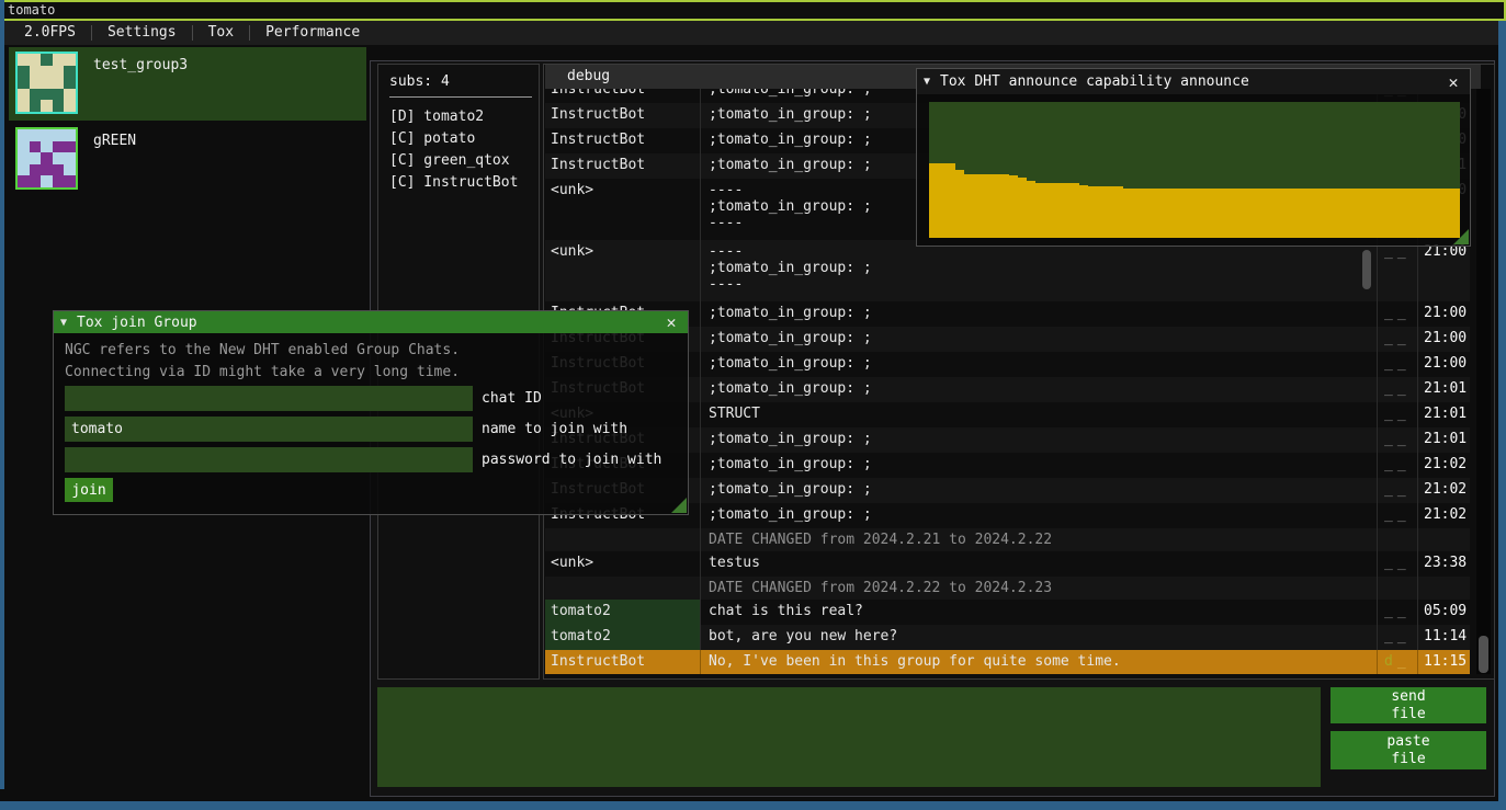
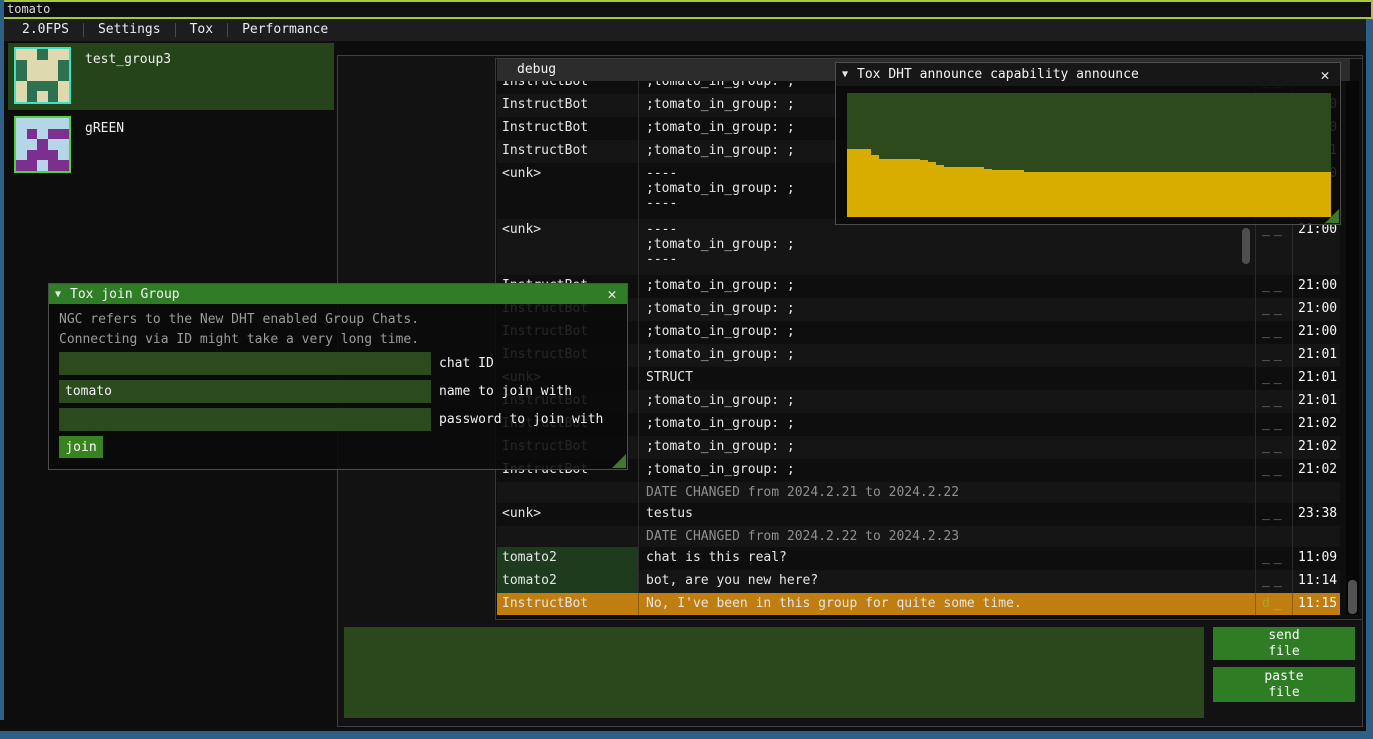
  tomato
  2.0FPS
  Settings
  Tox
  Performance
  test_group3
  gREEN
- subs: 4
- [D] tomato2
- [C] potato
- [C] green_qtox
- [C] InstructBot
  debug
  InstructBot
  ;tomato_in_group: ;
  InstructBot
  ;tomato_in_group: ;
  InstructBot
  ;tomato_in_group: ;
  InstructBot
  ;tomato_in_group: ;
  <unk>
  ----
  ;tomato_in_group: ;
  ----
  <unk>
  ----
  ;tomato_in_group: ;
  ----
  __
  21:00
  ;tomato_in_group: ;
  __
  21:00
  InstructBot
  ;tomato_in_group: ;
  __
  21:00
  InstructBot
  ;tomato_in_group: ;
  __
  21:00
  InstructBot
  ;tomato_in_group: ;
  __
  21:01
  <unk>
  STRUCT
  __
  21:01
  InstructBot
  ;tomato_in_group: ;
  __
  21:01
  InstructBot
  ;tomato_in_group: ;
  __
  21:02
  InstructBot
  ;tomato_in_group: ;
  __
  21:02
  InstructBot
  ;tomato_in_group: ;
  __
  21:02
  DATE CHANGED from 2024.2.21 to 2024.2.22
  <unk>
  testus
  __
  23:38
  DATE CHANGED from 2024.2.22 to 2024.2.23
  tomato2
  chat is this real?
  __
- 05:09
+ 11:09
  tomato2
  bot, are you new here?
  __
  11:14
  InstructBot
  No, I've been in this group for quite some time.
  d_
  11:15
  send
  file
  paste
  file
  ▼
  Tox DHT announce capability announce
  ✕
  ▼
  Tox join Group
  ✕
  NGC refers to the New DHT enabled Group Chats.
  Connecting via ID might take a very long time.
  chat ID
  tomato
  name to join with
  password to join with
  join
